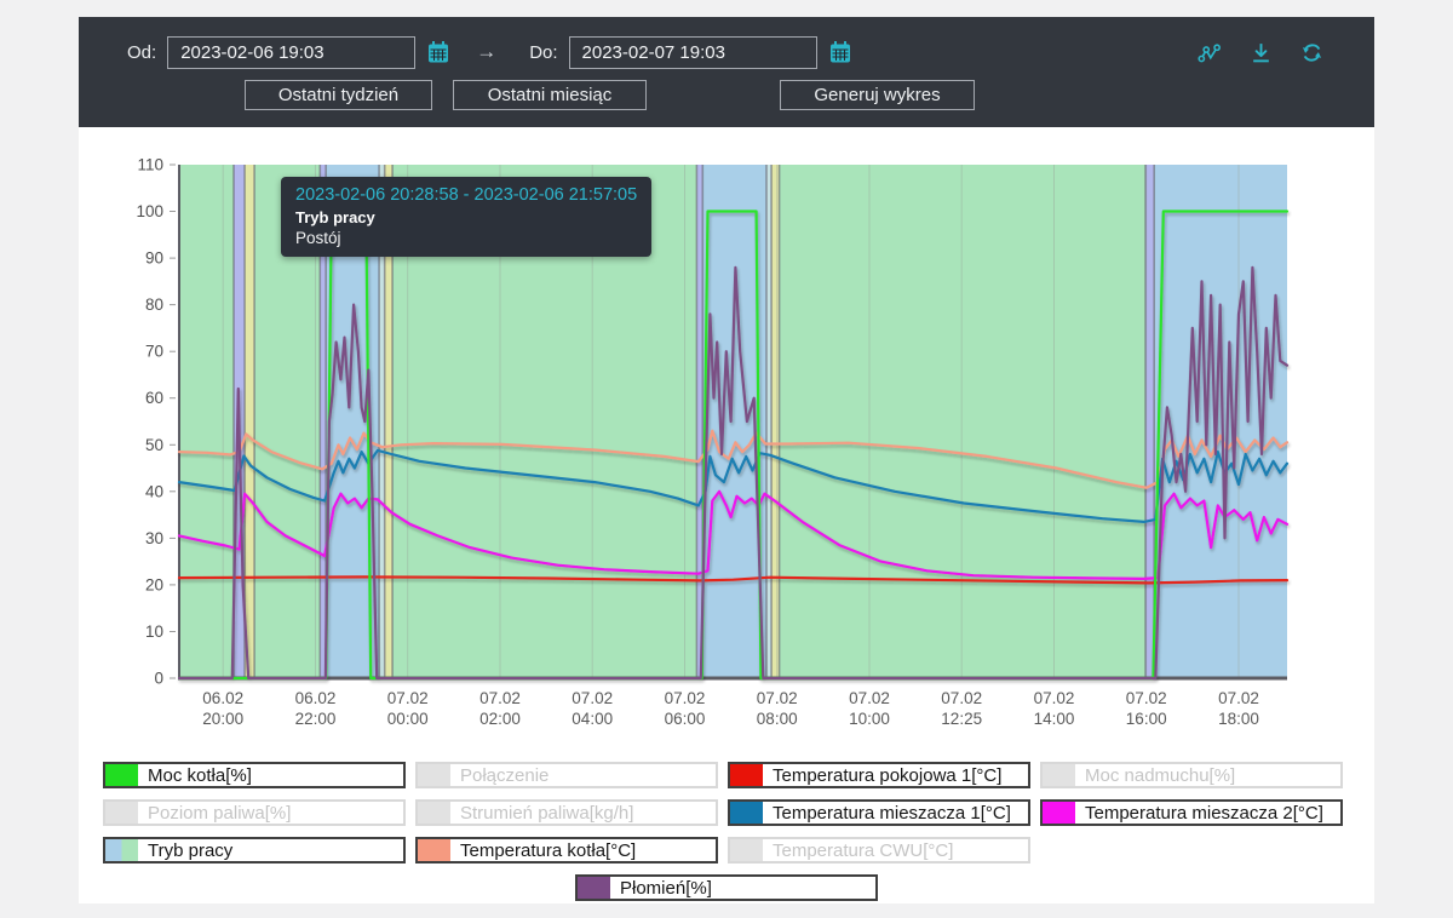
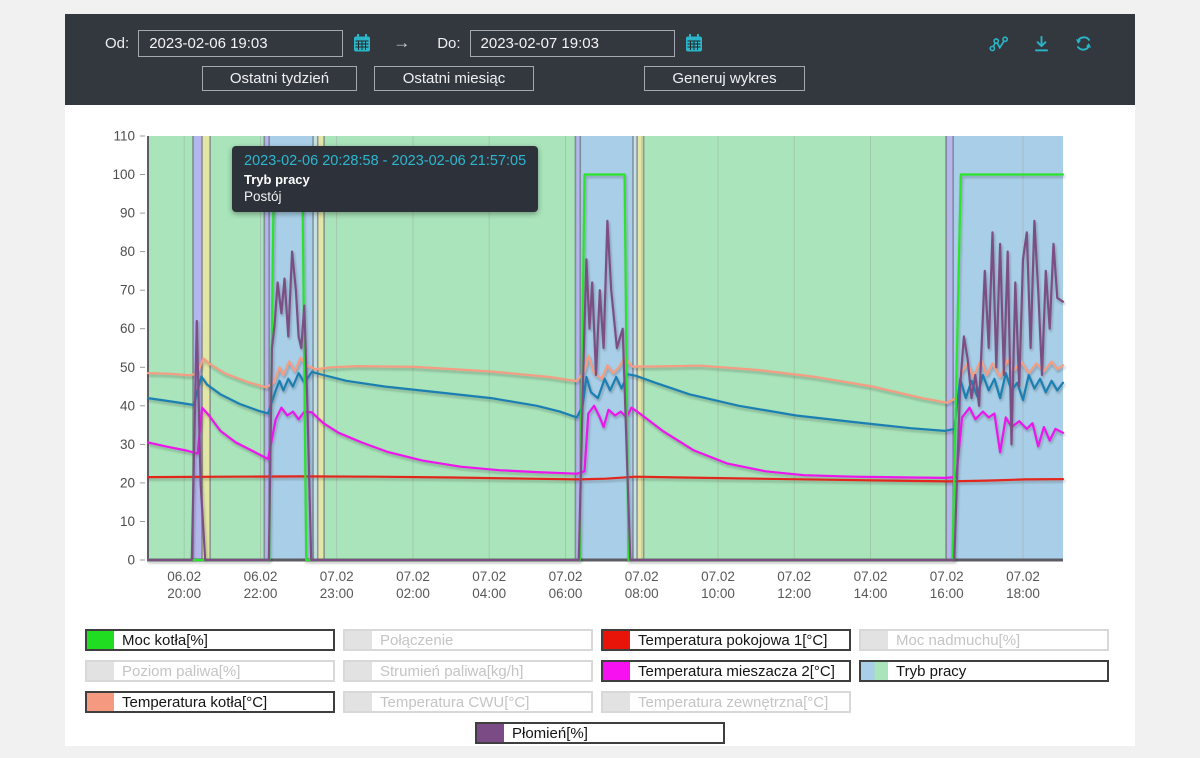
  Od:
  2023-02-06 19:03
  →
  Do:
  2023-02-07 19:03
  Ostatni tydzień
  Ostatni miesiąc
  Generuj wykres
  0
  10
  20
  30
  40
  50
  60
  70
  80
  90
  100
  110
  06.02
  20:00
  06.02
  22:00
  07.02
- 00:00
+ 23:00
  07.02
  02:00
  07.02
  04:00
  07.02
  06:00
  07.02
  08:00
  07.02
  10:00
  07.02
- 12:25
+ 12:00
  07.02
  14:00
  07.02
  16:00
  07.02
  18:00
  2023-02-06 20:28:58 - 2023-02-06 21:57:05
  Tryb pracy
  Postój
  Moc kotła[%]
  Połączenie
  Temperatura pokojowa 1[°C]
  Moc nadmuchu[%]
  Poziom paliwa[%]
  Strumień paliwa[kg/h]
- Temperatura mieszacza 1[°C]
  Temperatura mieszacza 2[°C]
  Tryb pracy
  Temperatura kotła[°C]
  Temperatura CWU[°C]
+ Temperatura zewnętrzna[°C]
  Płomień[%]
